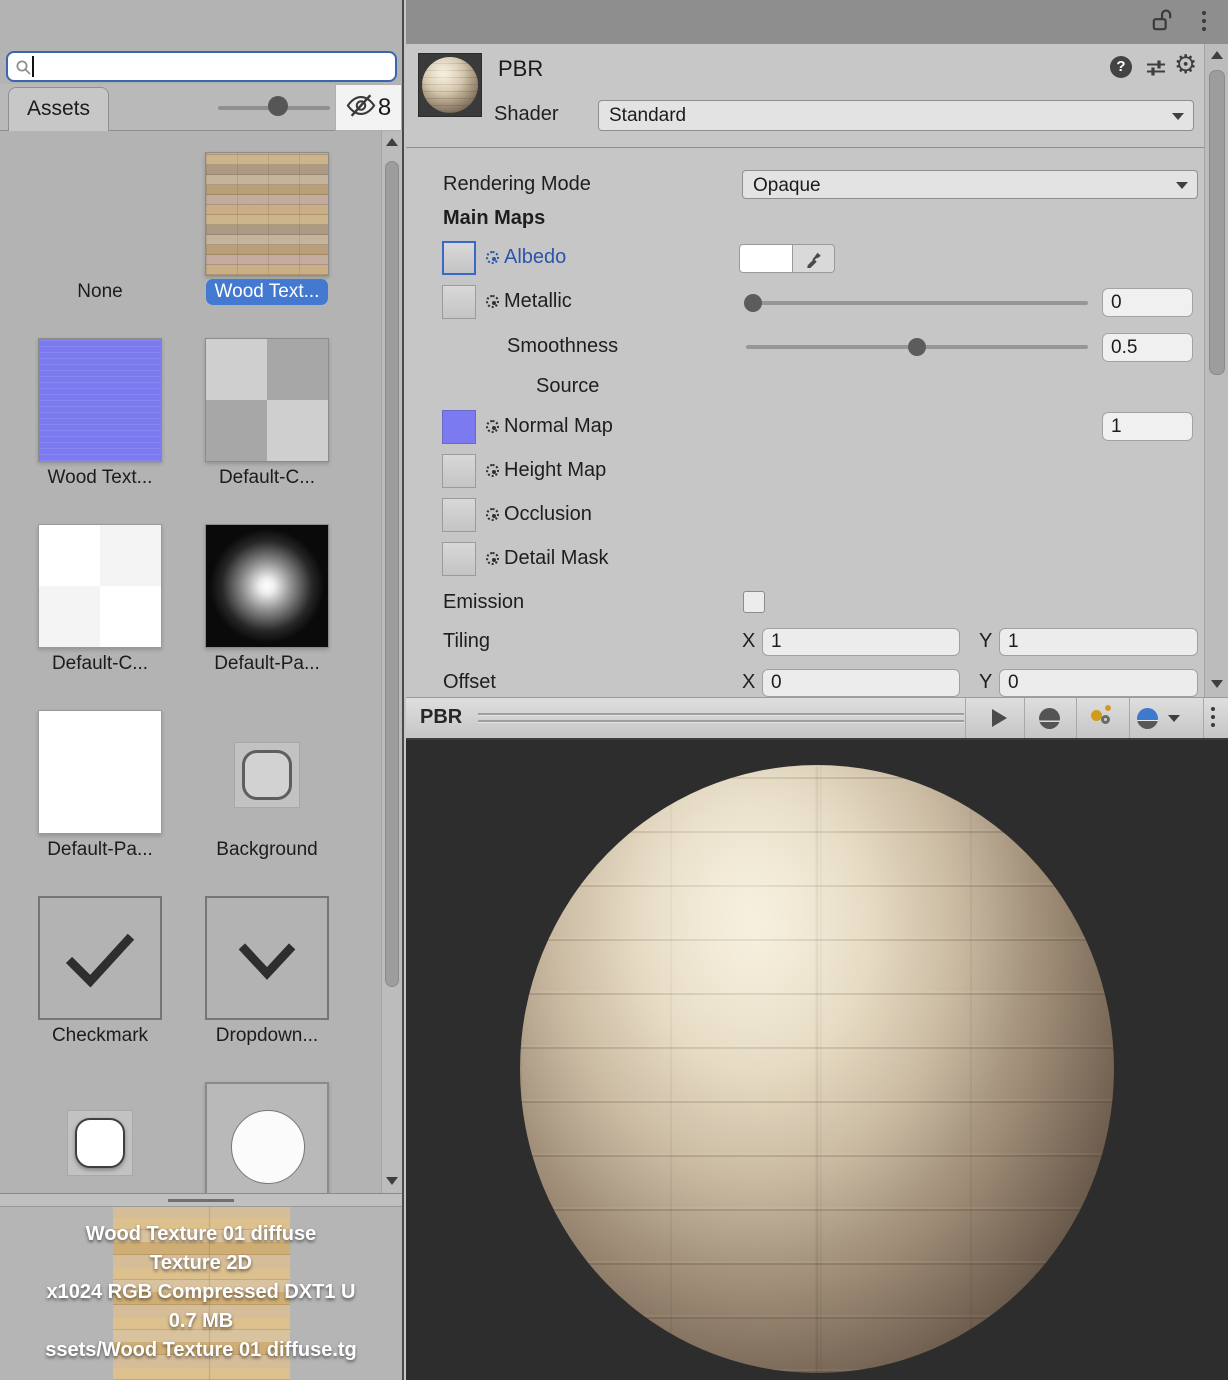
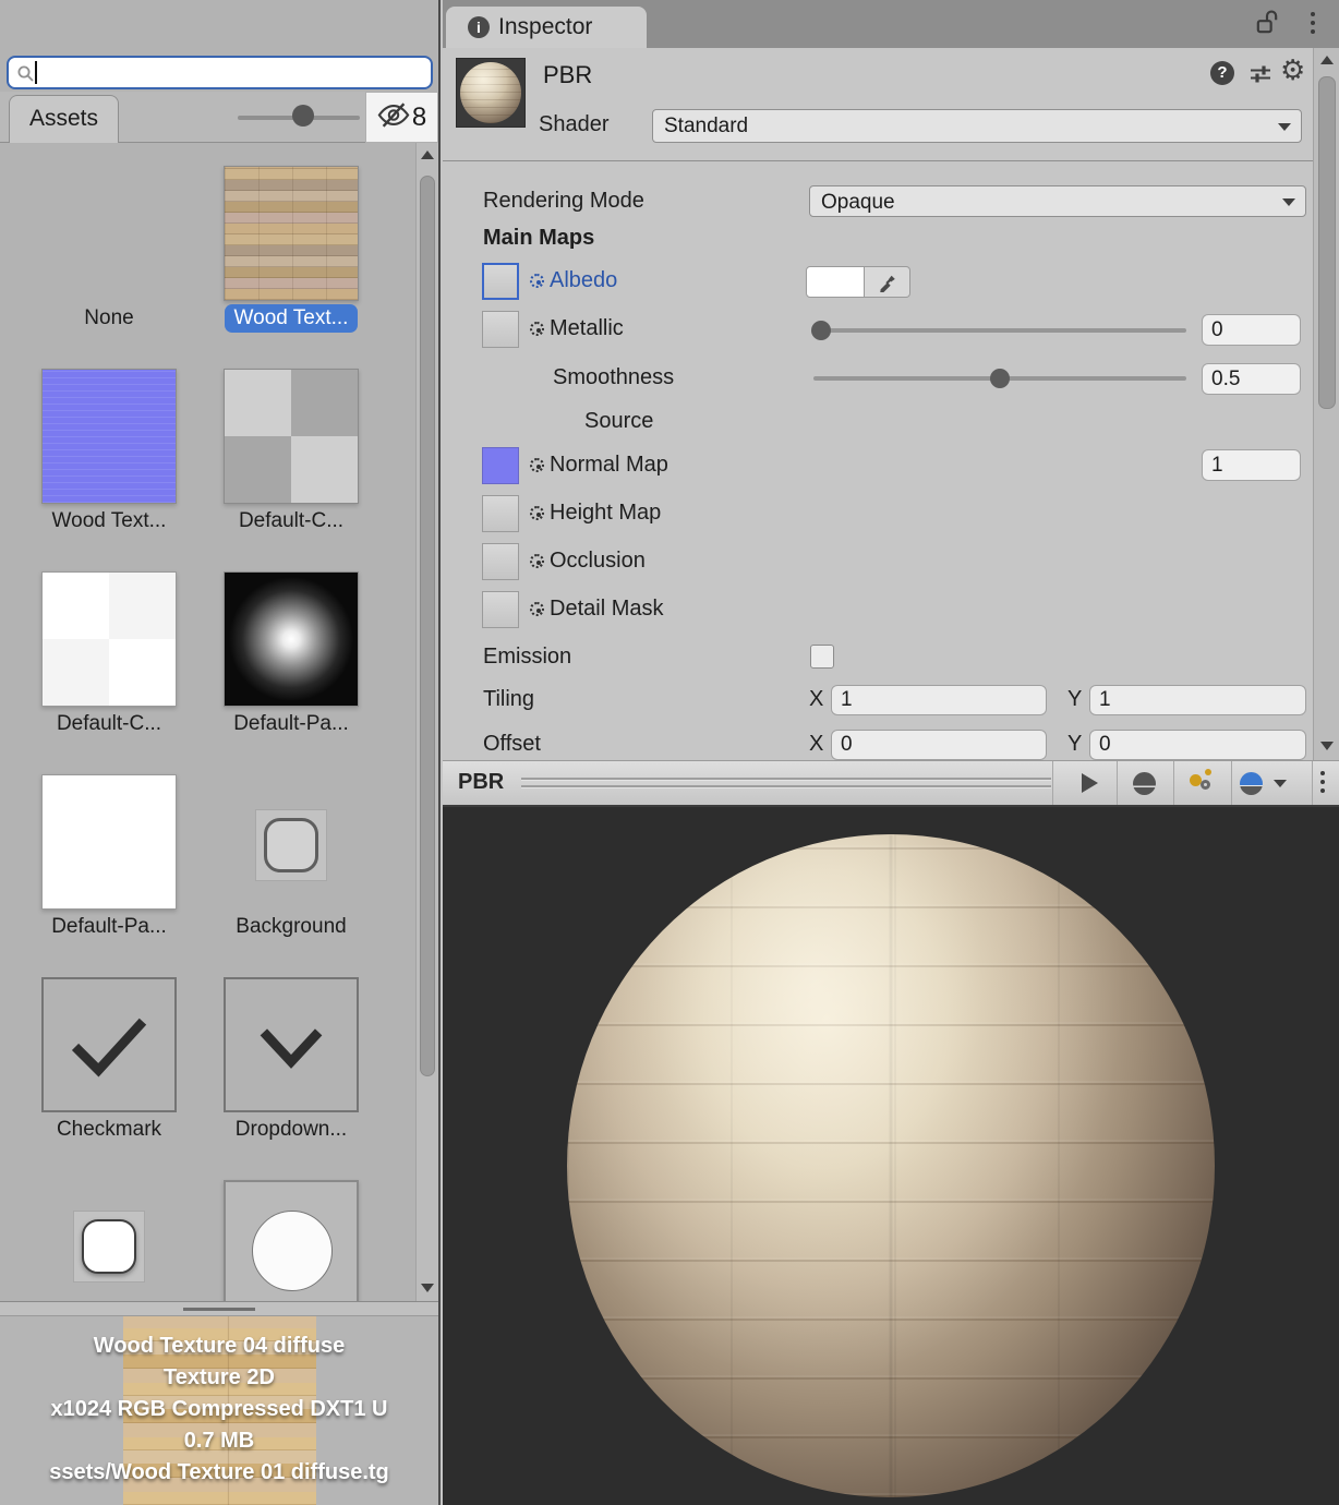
  Assets
  8
  None
  Wood Text...
  Wood Text...
  Default-C...
  Default-C...
  Default-Pa...
  Default-Pa...
  Background
  Checkmark
  Dropdown...
- Wood Texture 01 diffuse
+ Wood Texture 04 diffuse
  Texture 2D
  x1024 RGB Compressed DXT1 U
  0.7 MB
  ssets/Wood Texture 01 diffuse.tg
+ i
+ Inspector
  PBR
  ?
  ⚙
  Shader
  Standard
  Rendering Mode
  Opaque
  Main Maps
  Albedo
  Metallic
  0
  Smoothness
  0.5
  Source
  Normal Map
  1
  Height Map
  Occlusion
  Detail Mask
  Emission
  Tiling
  X
  1
  Y
  1
  Offset
  X
  0
  Y
  0
  PBR
